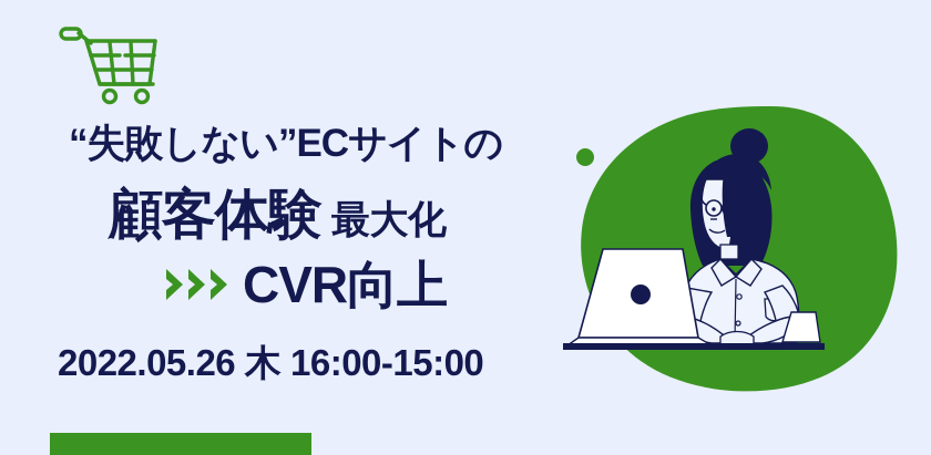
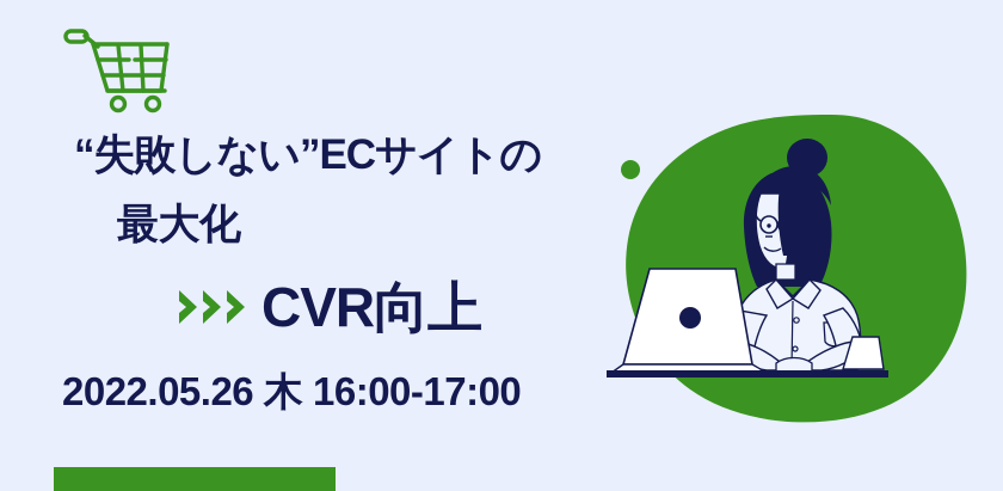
  “失敗しない”ECサイトの
- 顧客体験
  最大化
  CVR向上
- 2022.05.26 木 16:00-15:00
+ 2022.05.26 木 16:00-17:00
